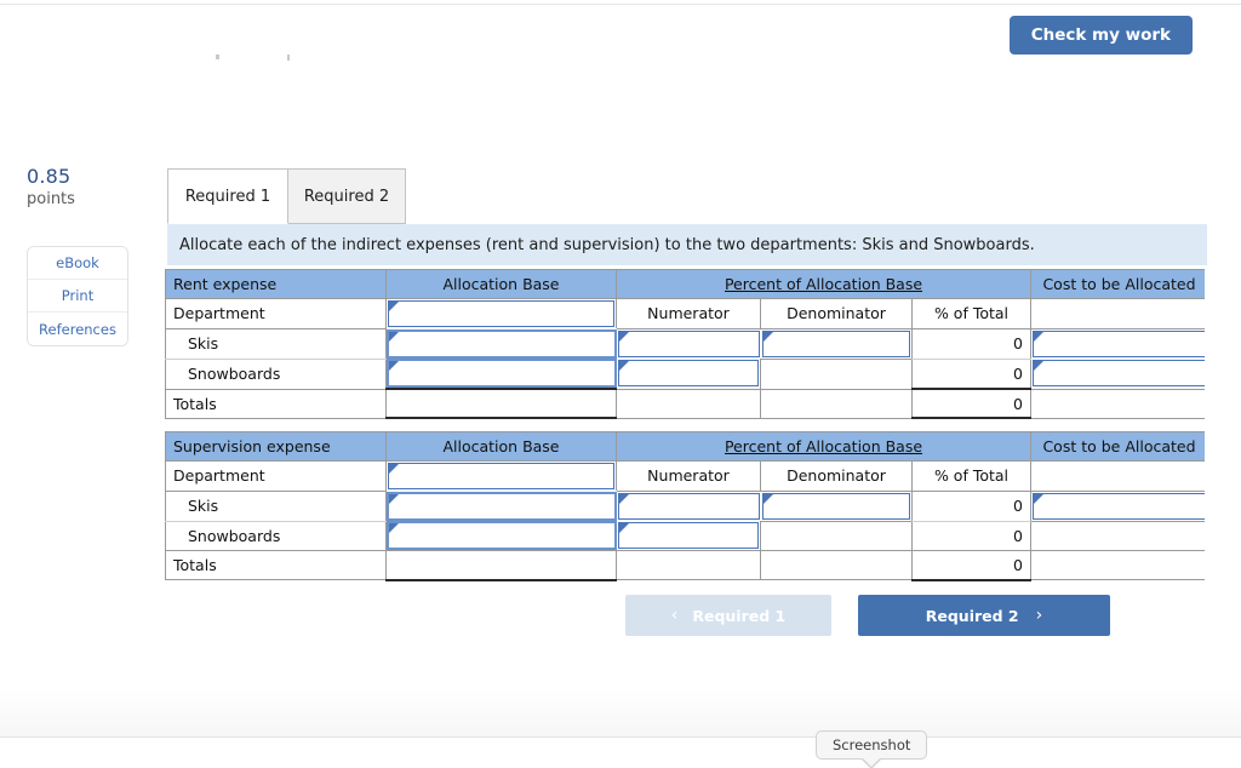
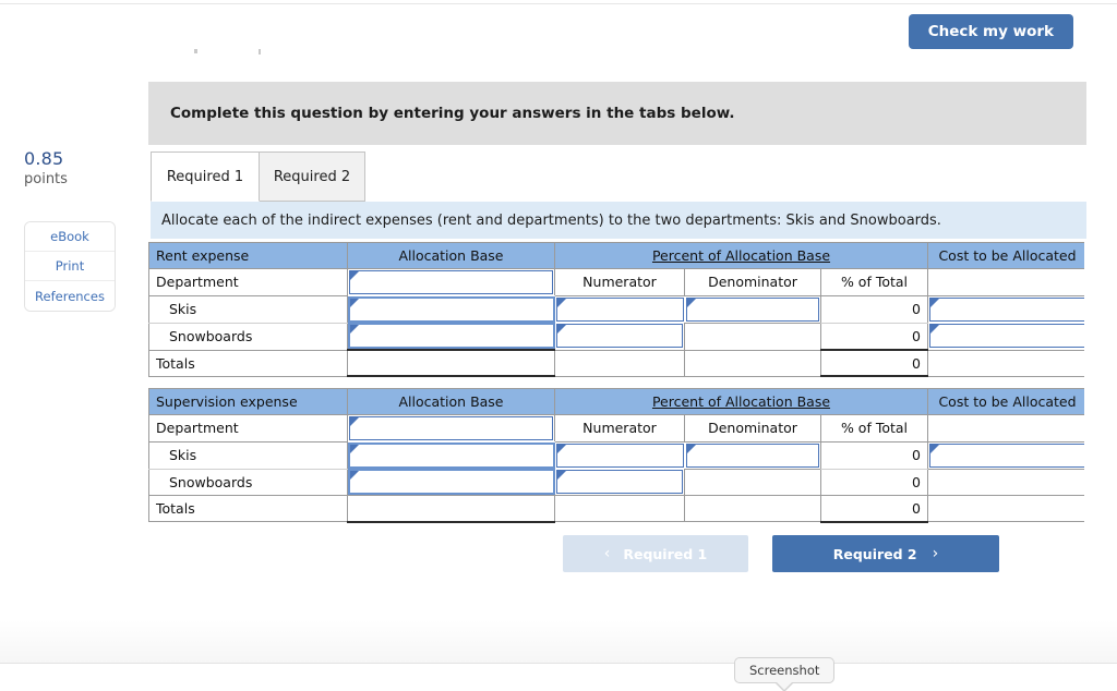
  0.85
  points
  eBook
  Print
  References
  Check my work
+ Complete this question by entering your answers in the tabs below.
  Required 1
  Required 2
- Allocate each of the indirect expenses (rent and supervision) to the two departments: Skis and Snowboards.
+ Allocate each of the indirect expenses (rent and departments) to the two departments: Skis and Snowboards.
  Rent expense	Allocation Base	Percent of Allocation Base	Cost to be Allocated
  Department		Numerator	Denominator	% of Total
  Skis				0
  Snowboards				0
  Totals				0
  Supervision expense	Allocation Base	Percent of Allocation Base	Cost to be Allocated
  Department		Numerator	Denominator	% of Total
  Skis				0
  Snowboards				0
  Totals				0
  ‹
  Required 1
  Required 2
  ›
  Screenshot
